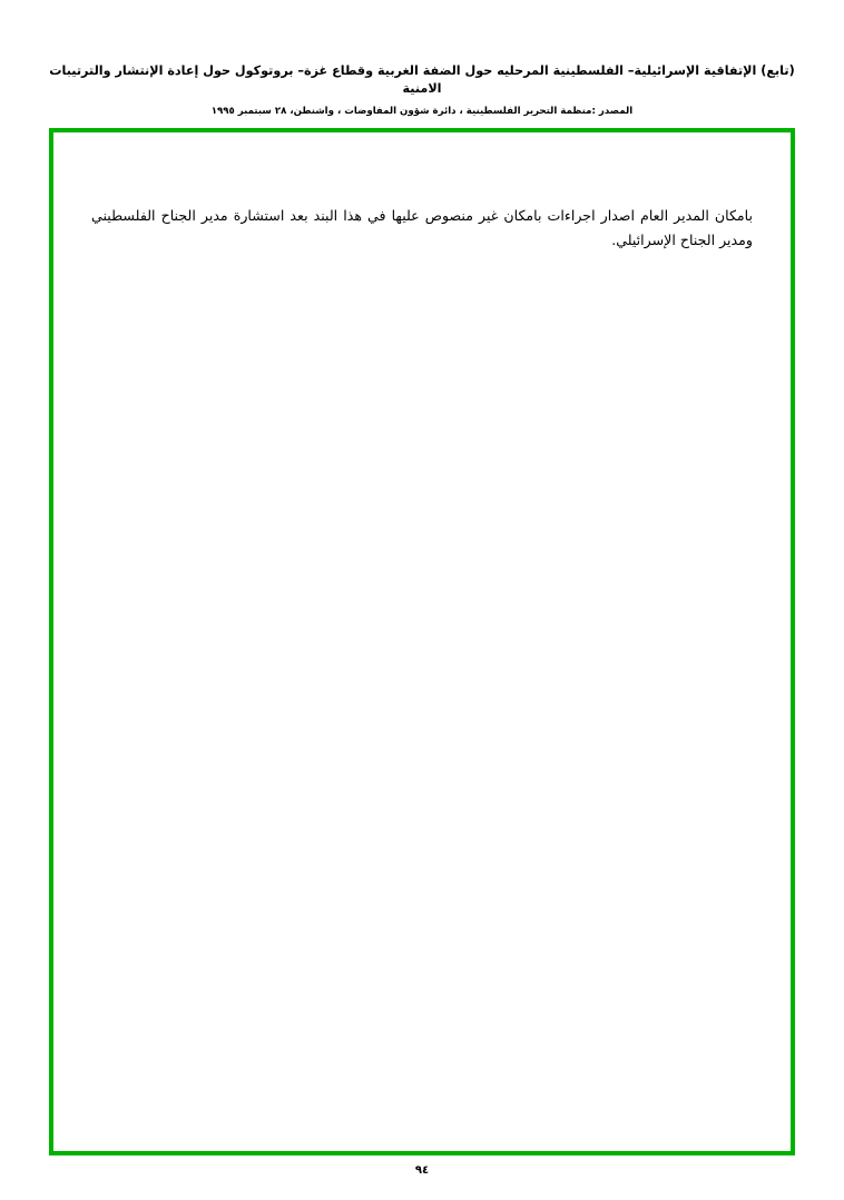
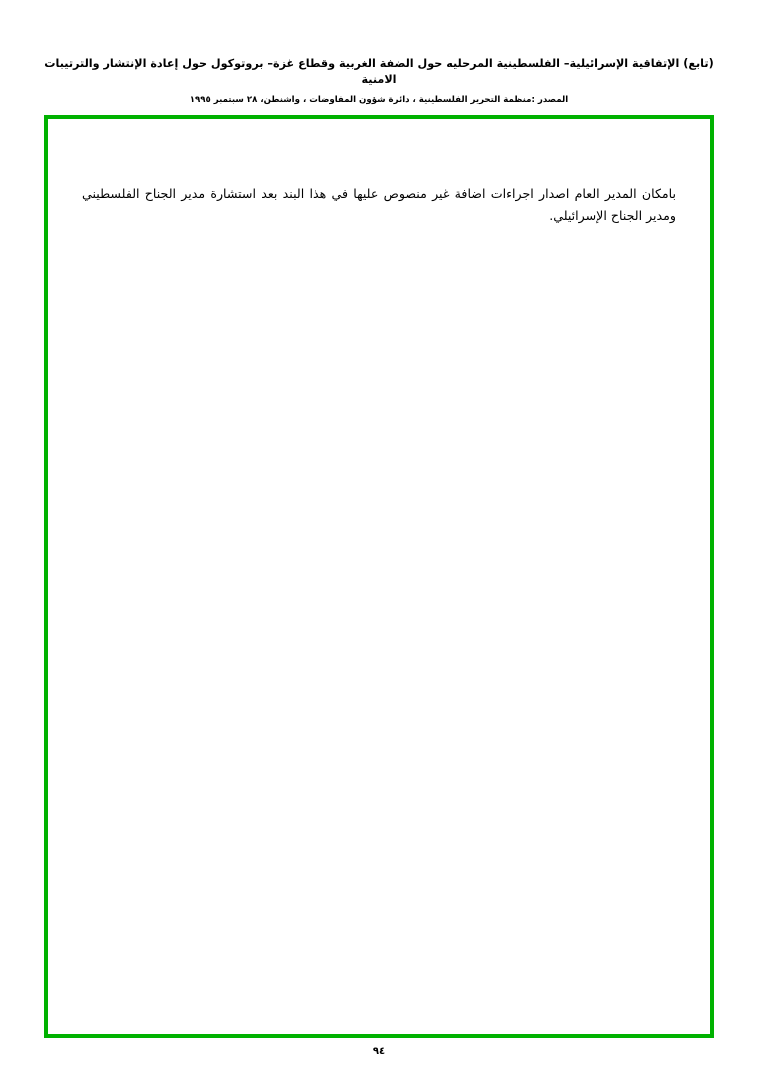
  (تابع) الإتفاقية الإسرائيلية– الفلسطينية المرحليه حول الضفة الغربية وقطاع غزة– بروتوكول حول إعادة الإنتشار والترتيبات الامنية
  المصدر :منظمة التحرير الفلسطينية ، دائرة شؤون المفاوضات ، واشنطن، ٢٨ سبتمبر ١٩٩٥
- بامكان المدير العام اصدار اجراءات بامكان غير منصوص عليها في هذا البند بعد استشارة مدير الجناح الفلسطيني ومدير الجناح الإسرائيلي.
+ بامكان المدير العام اصدار اجراءات اضافة غير منصوص عليها في هذا البند بعد استشارة مدير الجناح الفلسطيني ومدير الجناح الإسرائيلي.
  ٩٤
